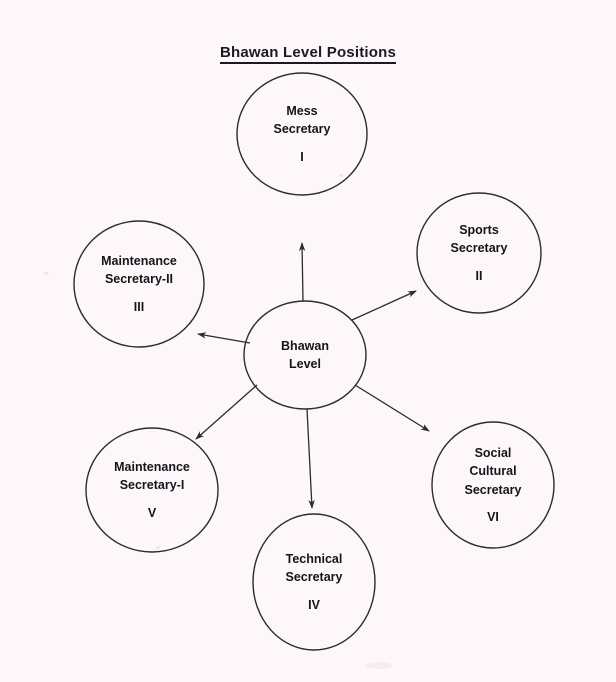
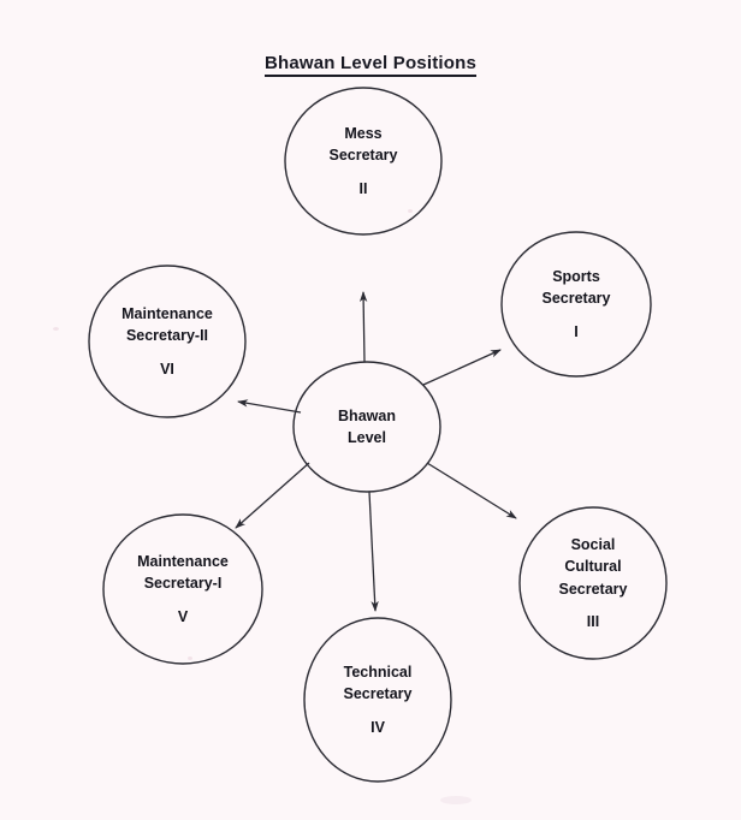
  Bhawan Level Positions
  Bhawan
  Level
  Mess
  Secretary
- I
+ II
  Sports
  Secretary
- II
+ I
  Social
  Cultural
  Secretary
- VI
+ III
  Technical
  Secretary
  IV
  Maintenance
  Secretary-I
  V
  Maintenance
  Secretary-II
- III
+ VI
